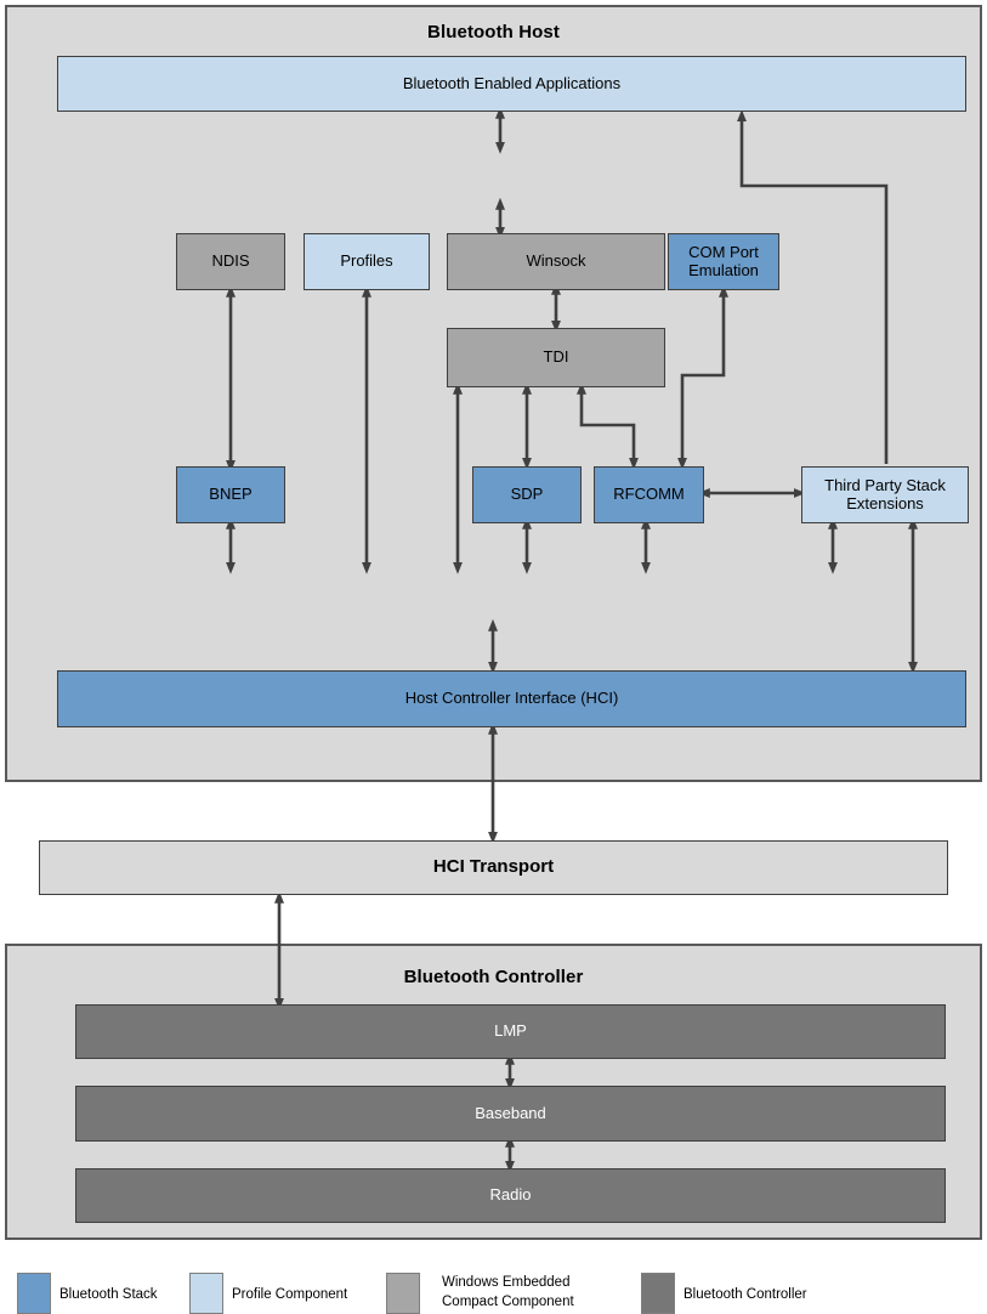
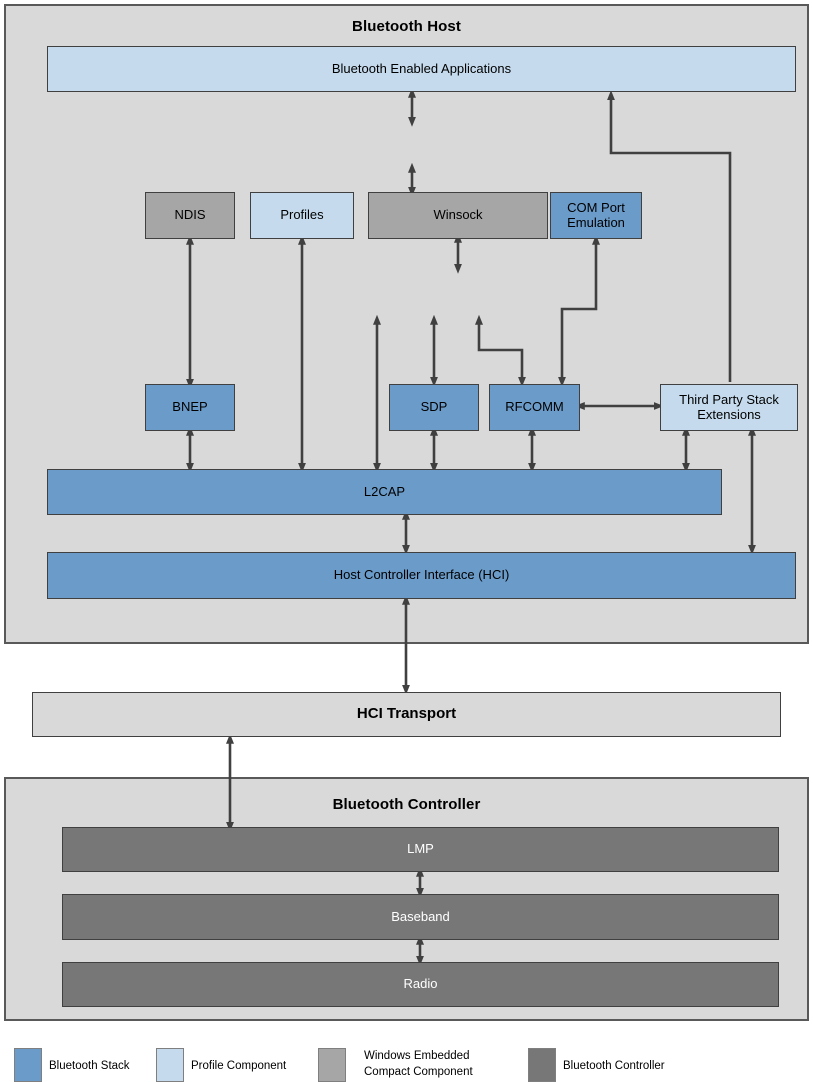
  Bluetooth Host
  HCI Transport
  Bluetooth Controller
  Bluetooth Enabled Applications
  NDIS
  Profiles
  Winsock
  COM Port
  Emulation
- TDI
  BNEP
  SDP
  RFCOMM
  Third Party Stack
  Extensions
+ L2CAP
  Host Controller Interface (HCI)
  LMP
  Baseband
  Radio
  Bluetooth Stack
  Profile Component
  Windows Embedded
  Compact Component
  Bluetooth Controller
